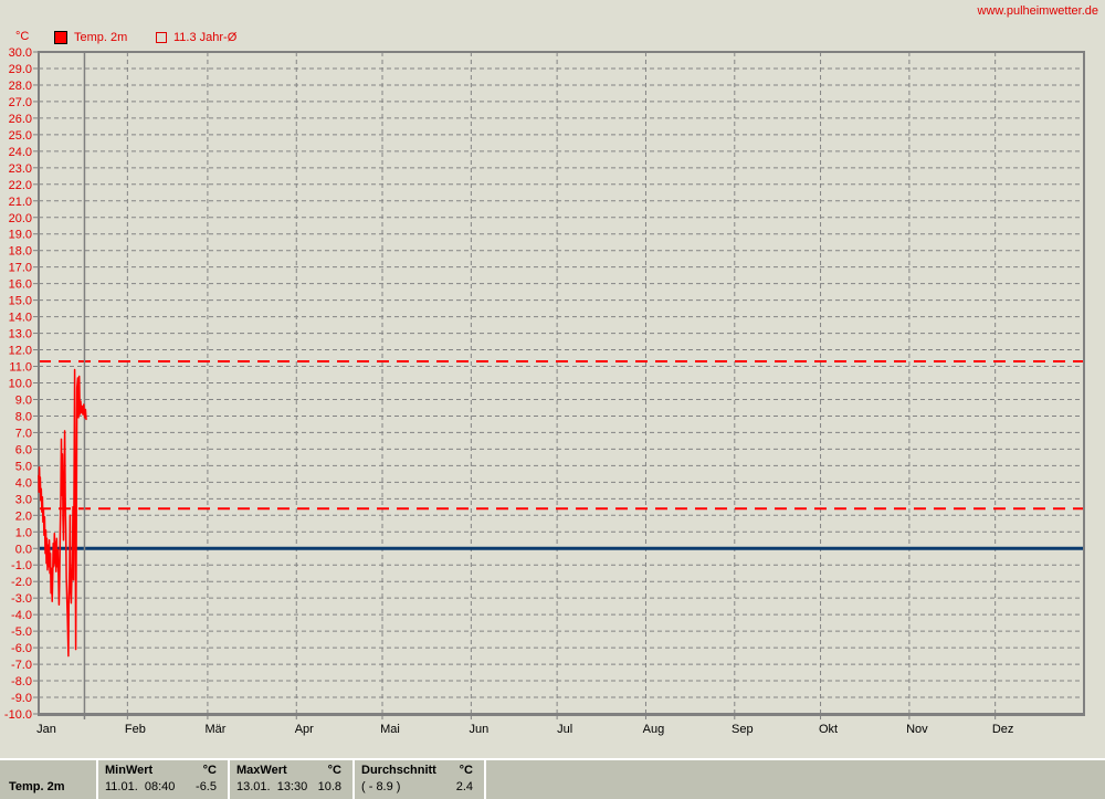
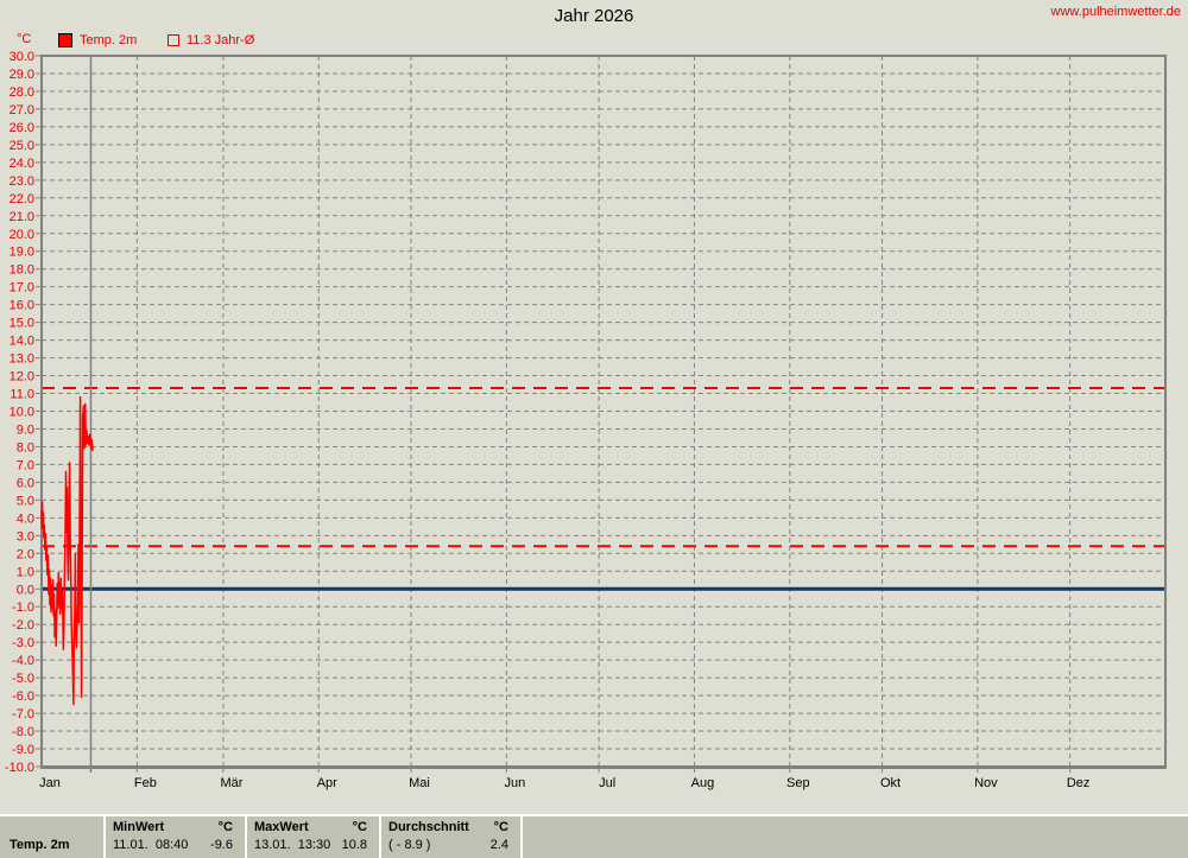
+ Jahr 2026
  www.pulheimwetter.de
  °C
  Temp. 2m
  11.3 Jahr-Ø
  -10.0
  -9.0
  -8.0
  -7.0
  -6.0
  -5.0
  -4.0
  -3.0
  -2.0
  -1.0
  0.0
  1.0
  2.0
  3.0
  4.0
  5.0
  6.0
  7.0
  8.0
  9.0
  10.0
  11.0
  12.0
  13.0
  14.0
  15.0
  16.0
  17.0
  18.0
  19.0
  20.0
  21.0
  22.0
  23.0
  24.0
  25.0
  26.0
  27.0
  28.0
  29.0
  30.0
  Jan
  Feb
  Mär
  Apr
  Mai
  Jun
  Jul
  Aug
  Sep
  Okt
  Nov
  Dez
  Temp. 2m
  MinWert
  °C
  11.01. 08:40
- -6.5
+ -9.6
  MaxWert
  °C
  13.01. 13:30
  10.8
  Durchschnitt
  °C
  ( - 8.9 )
  2.4
